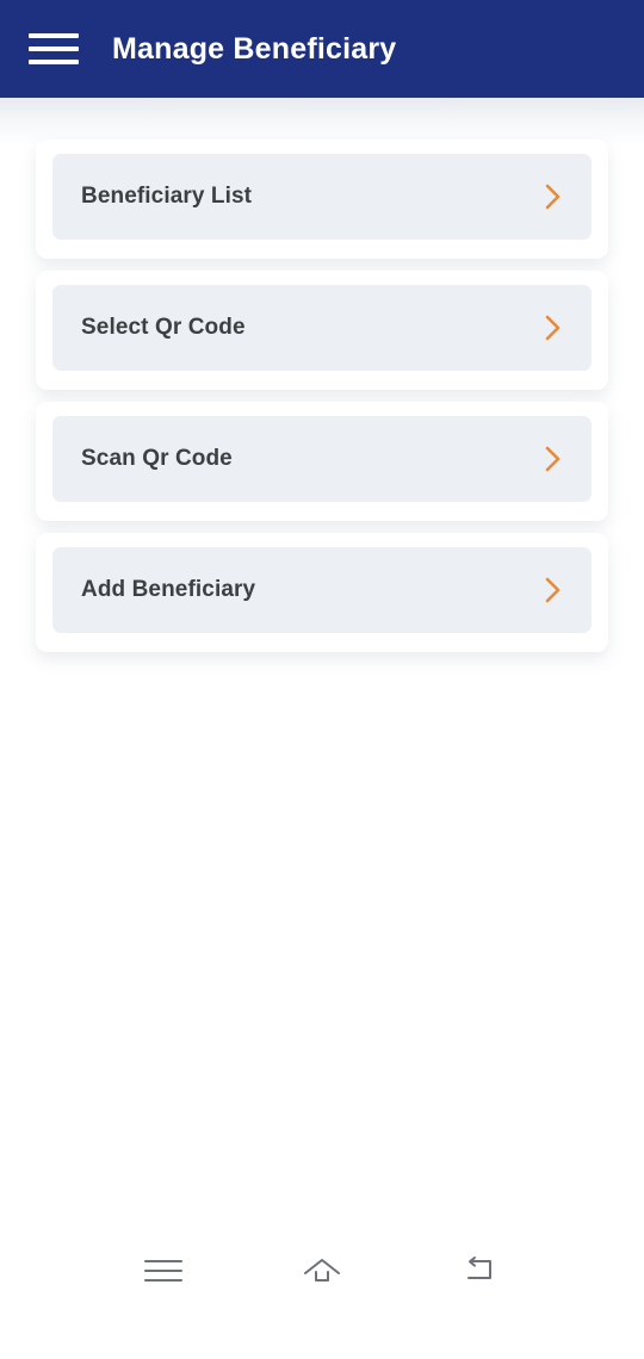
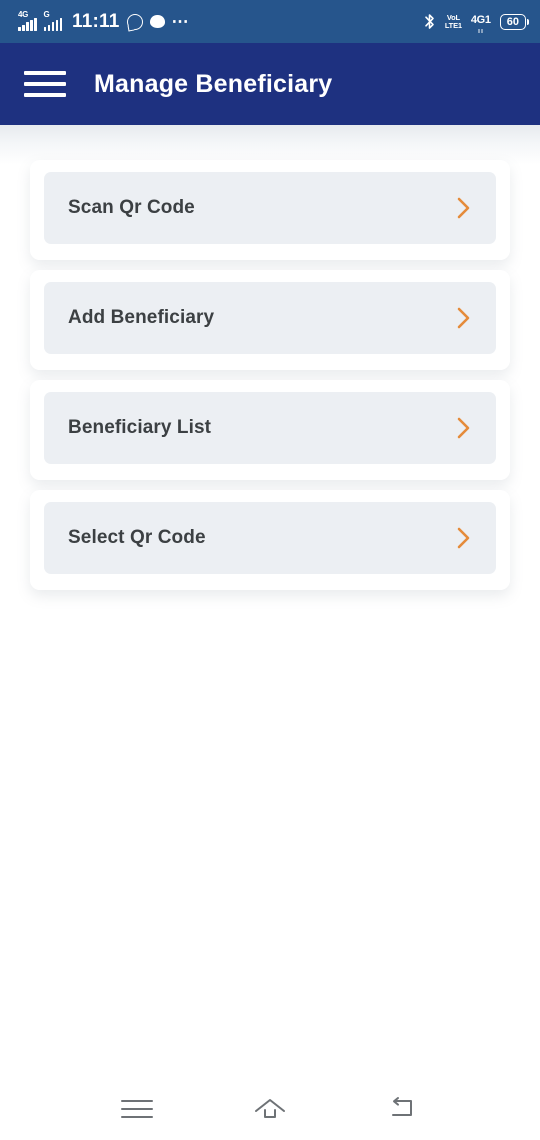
+ 4G
+ G
+ 11:11
+ ⋯
+ VoL
+ LTE1
+ 4G1
+ 60
  Manage Beneficiary
- Beneficiary List
+ Scan Qr Code
- Select Qr Code
+ Add Beneficiary
- Scan Qr Code
+ Beneficiary List
- Add Beneficiary
+ Select Qr Code
